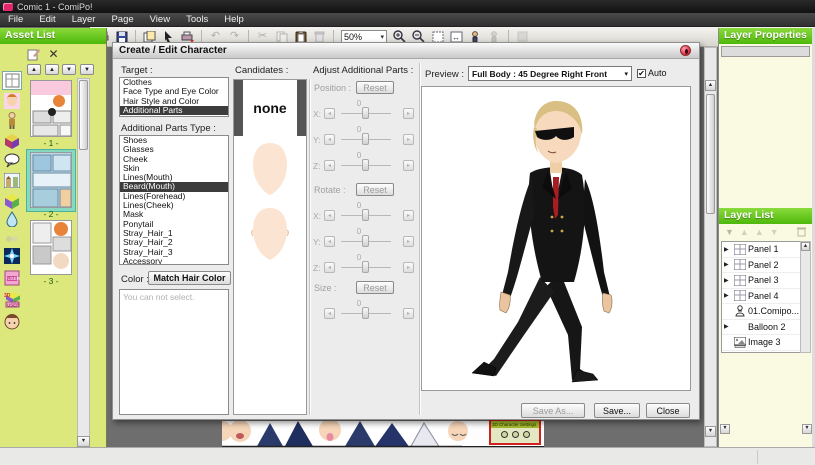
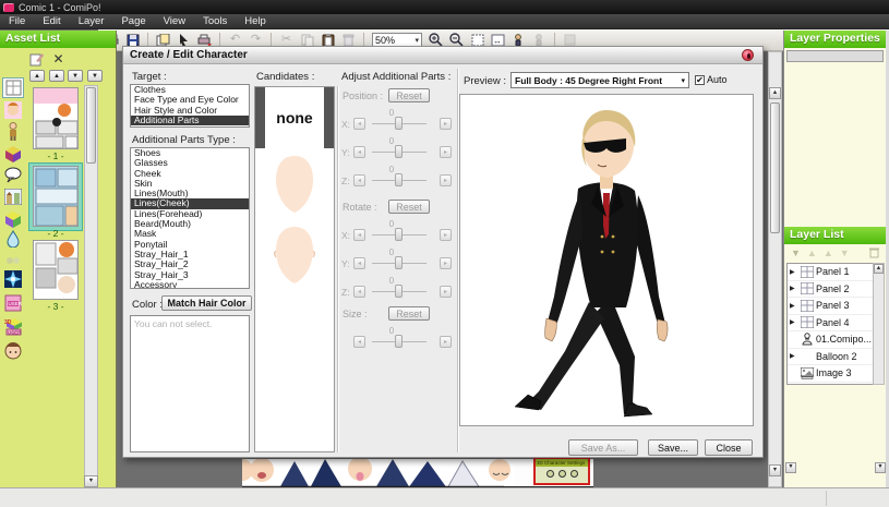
  Comic 1 - ComiPo!
  File
  Edit
  Layer
  Page
  View
  Tools
  Help
  ↶
  ↷
  ✂
  50%
  ↔
  Asset List
  ✕
  - 1 -
  - 2 -
  - 3 -
  Create / Edit Character
  Target :
  Clothes
  Face Type and Eye Color
  Hair Style and Color
  Additional Parts
  Additional Parts Type :
  Shoes
  Glasses
  Cheek
  Skin
  Lines(Mouth)
- Beard(Mouth)
+ Lines(Cheek)
  Lines(Forehead)
- Lines(Cheek)
+ Beard(Mouth)
  Mask
  Ponytail
  Stray_Hair_1
  Stray_Hair_2
  Stray_Hair_3
  Accessory
  Color
  Match Hair Color
  You can not select.
  Candidates :
  none
  Adjust Additional Parts :
  Position :
  Reset
  0
  X:
  0
  Y:
  0
  Z:
  Rotate :
  Reset
  0
  X:
  0
  Y:
  0
  Z:
  Size :
  Reset
  0
  Preview :
  Full Body : 45 Degree Right Front
  ✔
  Auto
  Save As...
  Save...
  Close
  Layer Properties
  Layer List
  ▼
  ▲
  ▲
  ▼
  Panel 1
  Panel 2
  Panel 3
  Panel 4
  01.Comipo...
  Balloon 2
  Image 3
